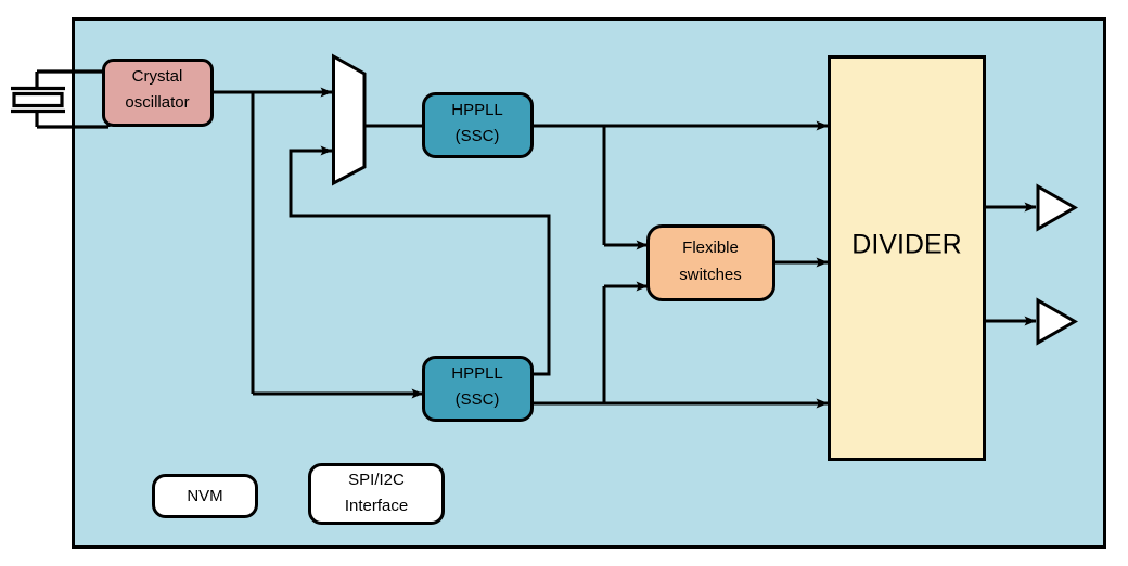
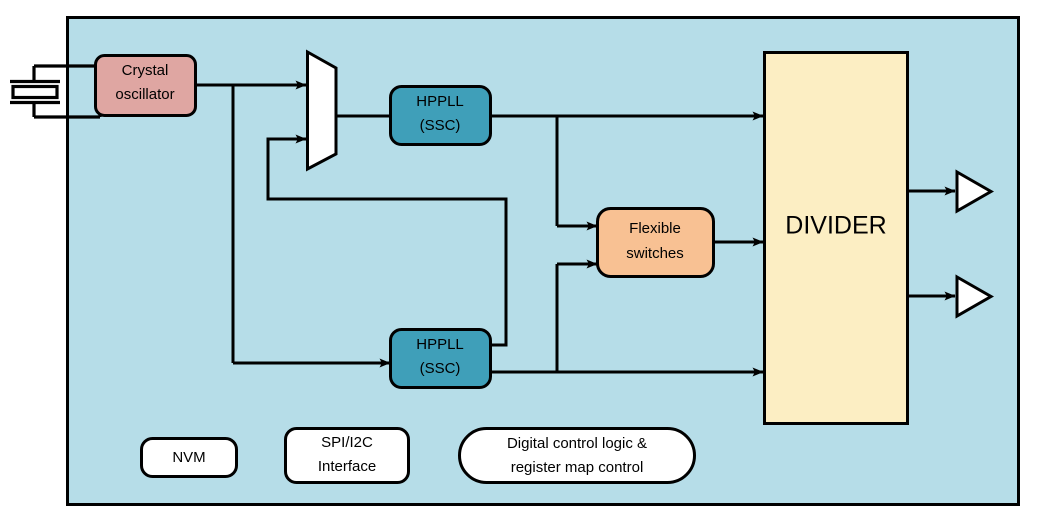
  Crystal
  oscillator
  HPPLL
  (SSC)
  HPPLL
  (SSC)
  Flexible
  switches
  DIVIDER
  NVM
  SPI/I2C
  Interface
+ Digital control logic &
+ register map control
